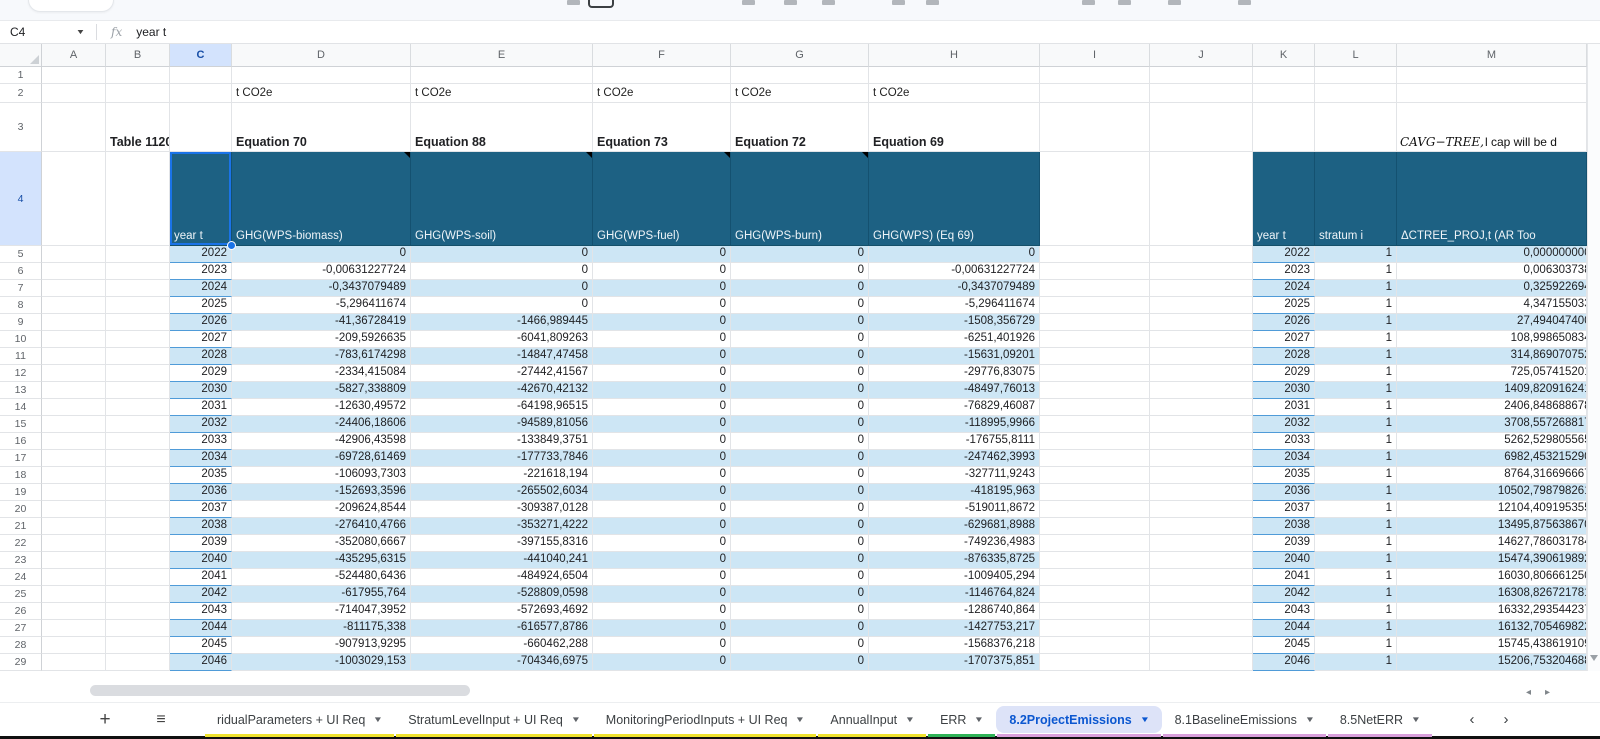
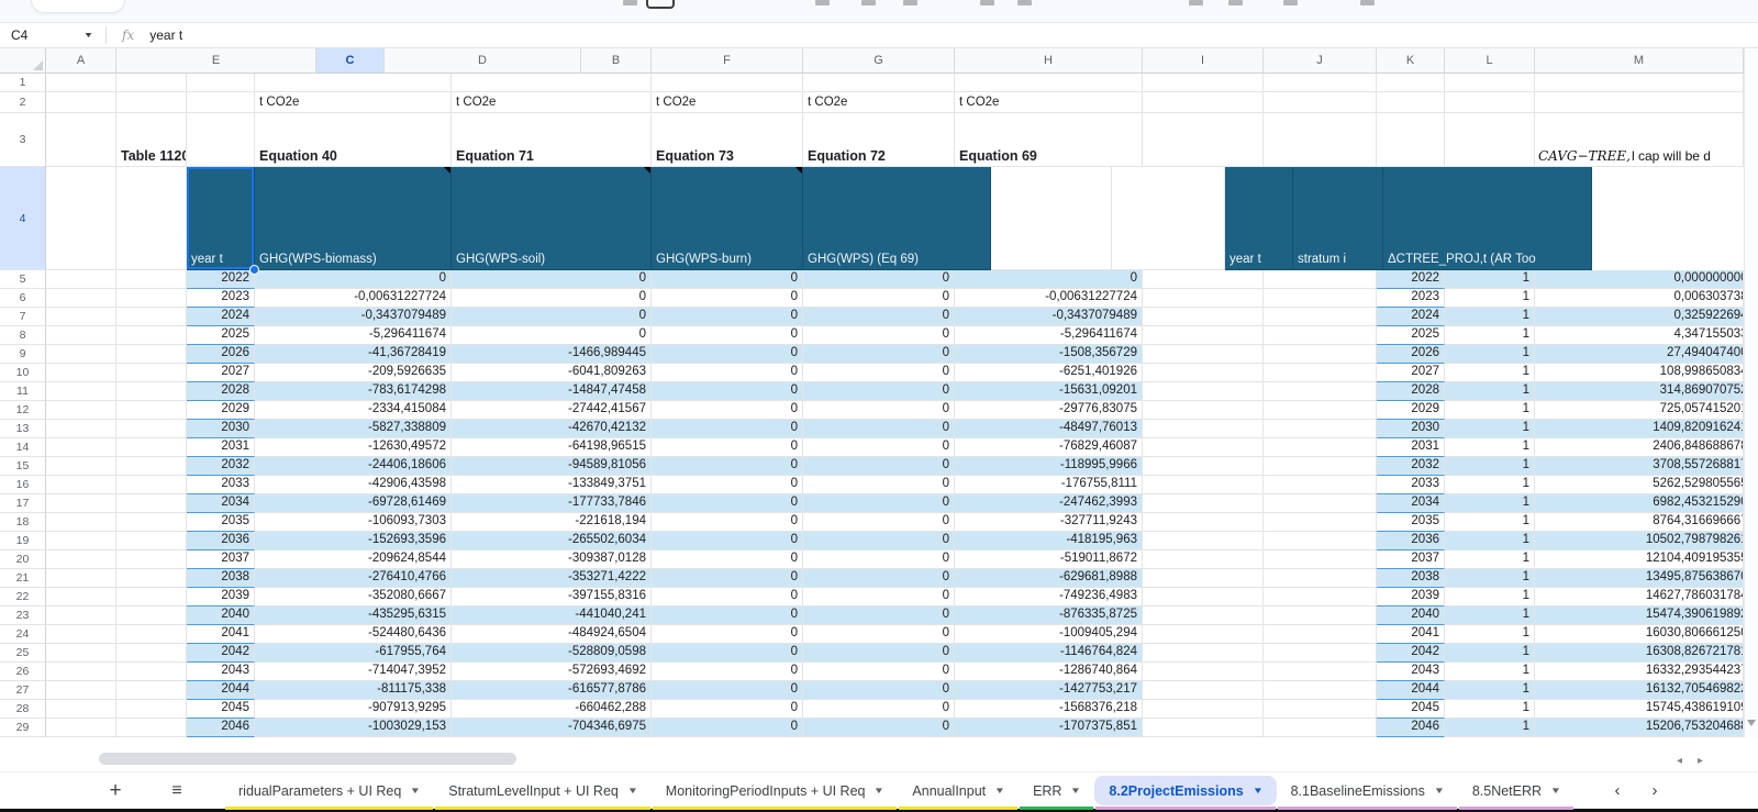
  C4
  fx
  year t
  A
- B
+ E
  C
  D
- E
+ B
  F
  G
  H
  I
  J
  K
  L
  M
  1
  2
  t CO2e
  t CO2e
  t CO2e
  t CO2e
  t CO2e
  3
  Table 1120
- Equation 70
+ Equation 40
- Equation 88
+ Equation 71
  Equation 73
  Equation 72
  Equation 69
  CAVG−TREE,
  l cap will be d
  4
  year t
  GHG(WPS-biomass)
  GHG(WPS-soil)
- GHG(WPS-fuel)
  GHG(WPS-burn)
  GHG(WPS) (Eq 69)
  year t
  stratum i
  ΔCTREE_PROJ,t (AR Too
  5
  2022
  0
  0
  0
  0
  0
  2022
  1
  0,00000000
  6
  2023
  -0,00631227724
  0
  0
  0
  -0,00631227724
  2023
  1
  0,00630373
  7
  2024
  -0,3437079489
  0
  0
  0
  -0,3437079489
  2024
  1
  0,32592269
  8
  2025
  -5,296411674
  0
  0
  0
  -5,296411674
  2025
  1
  4,34715503
  9
  2026
  -41,36728419
  -1466,989445
  0
  0
  -1508,356729
  2026
  1
  27,49404740
  10
  2027
  -209,5926635
  -6041,809263
  0
  0
  -6251,401926
  2027
  1
  108,99865083
  11
  2028
  -783,6174298
  -14847,47458
  0
  0
  -15631,09201
  2028
  1
  314,86907075
  12
  2029
  -2334,415084
  -27442,41567
  0
  0
  -29776,83075
  2029
  1
  725,05741520
  13
  2030
  -5827,338809
  -42670,42132
  0
  0
  -48497,76013
  2030
  1
  1409,82091624
  14
  2031
  -12630,49572
  -64198,96515
  0
  0
  -76829,46087
  2031
  1
  2406,84868867
  15
  2032
  -24406,18606
  -94589,81056
  0
  0
  -118995,9966
  2032
  1
  3708,55726881
  16
  2033
  -42906,43598
  -133849,3751
  0
  0
  -176755,8111
  2033
  1
  5262,52980556
  17
  2034
  -69728,61469
  -177733,7846
  0
  0
  -247462,3993
  2034
  1
  6982,45321529
  18
  2035
  -106093,7303
  -221618,194
  0
  0
  -327711,9243
  2035
  1
  8764,31669666
  19
  2036
  -152693,3596
  -265502,6034
  0
  0
  -418195,963
  2036
  1
  10502,79879826
  20
  2037
  -209624,8544
  -309387,0128
  0
  0
  -519011,8672
  2037
  1
  12104,40919535
  21
  2038
  -276410,4766
  -353271,4222
  0
  0
  -629681,8988
  2038
  1
  13495,87563867
  22
  2039
  -352080,6667
  -397155,8316
  0
  0
  -749236,4983
  2039
  1
  14627,78603178
  23
  2040
  -435295,6315
  -441040,241
  0
  0
  -876335,8725
  2040
  1
  15474,39061989
  24
  2041
  -524480,6436
  -484924,6504
  0
  0
  -1009405,294
  2041
  1
  16030,80666125
  25
  2042
  -617955,764
  -528809,0598
  0
  0
  -1146764,824
  2042
  1
  16308,82672178
  26
  2043
  -714047,3952
  -572693,4692
  0
  0
  -1286740,864
  2043
  1
  16332,29354423
  27
  2044
  -811175,338
  -616577,8786
  0
  0
  -1427753,217
  2044
  1
  16132,70546982
  28
  2045
  -907913,9295
  -660462,288
  0
  0
  -1568376,218
  2045
  1
  15745,43861910
  29
  2046
  -1003029,153
  -704346,6975
  0
  0
  -1707375,851
  2046
  1
  15206,75320468
  ◂▸
  +
  ≡
  ridualParameters + UI Req
  ▼
  StratumLevelInput + UI Req
  ▼
  MonitoringPeriodInputs + UI Req
  ▼
  AnnualInput
  ▼
  ERR
  ▼
  8.2ProjectEmissions
  ▼
  8.1BaselineEmissions
  ▼
  8.5NetERR
  ▼
  ‹
  ›
